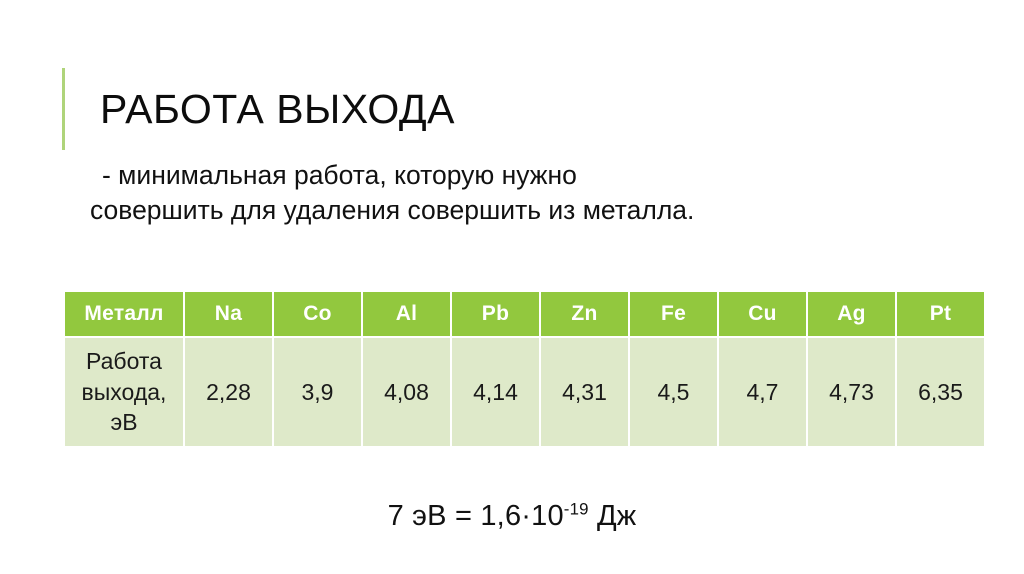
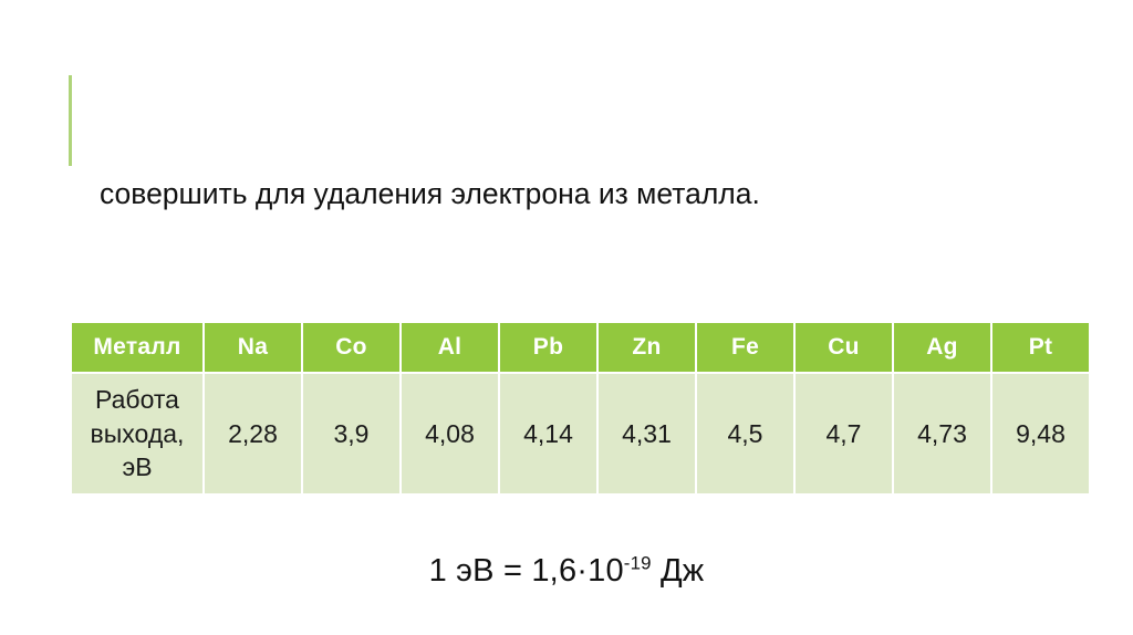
- РАБОТА ВЫХОДА
- - минимальная работа, которую нужно
- совершить для удаления совершить из металла.
+ совершить для удаления электрона из металла.
  Металл	Na	Co	Al	Pb	Zn	Fe	Cu	Ag	Pt
- Работа выхода, эВ	2,28	3,9	4,08	4,14	4,31	4,5	4,7	4,73	6,35
+ Работа выхода, эВ	2,28	3,9	4,08	4,14	4,31	4,5	4,7	4,73	9,48
- 7 эВ = 1,6·10-19 Дж
+ 1 эВ = 1,6·10-19 Дж
